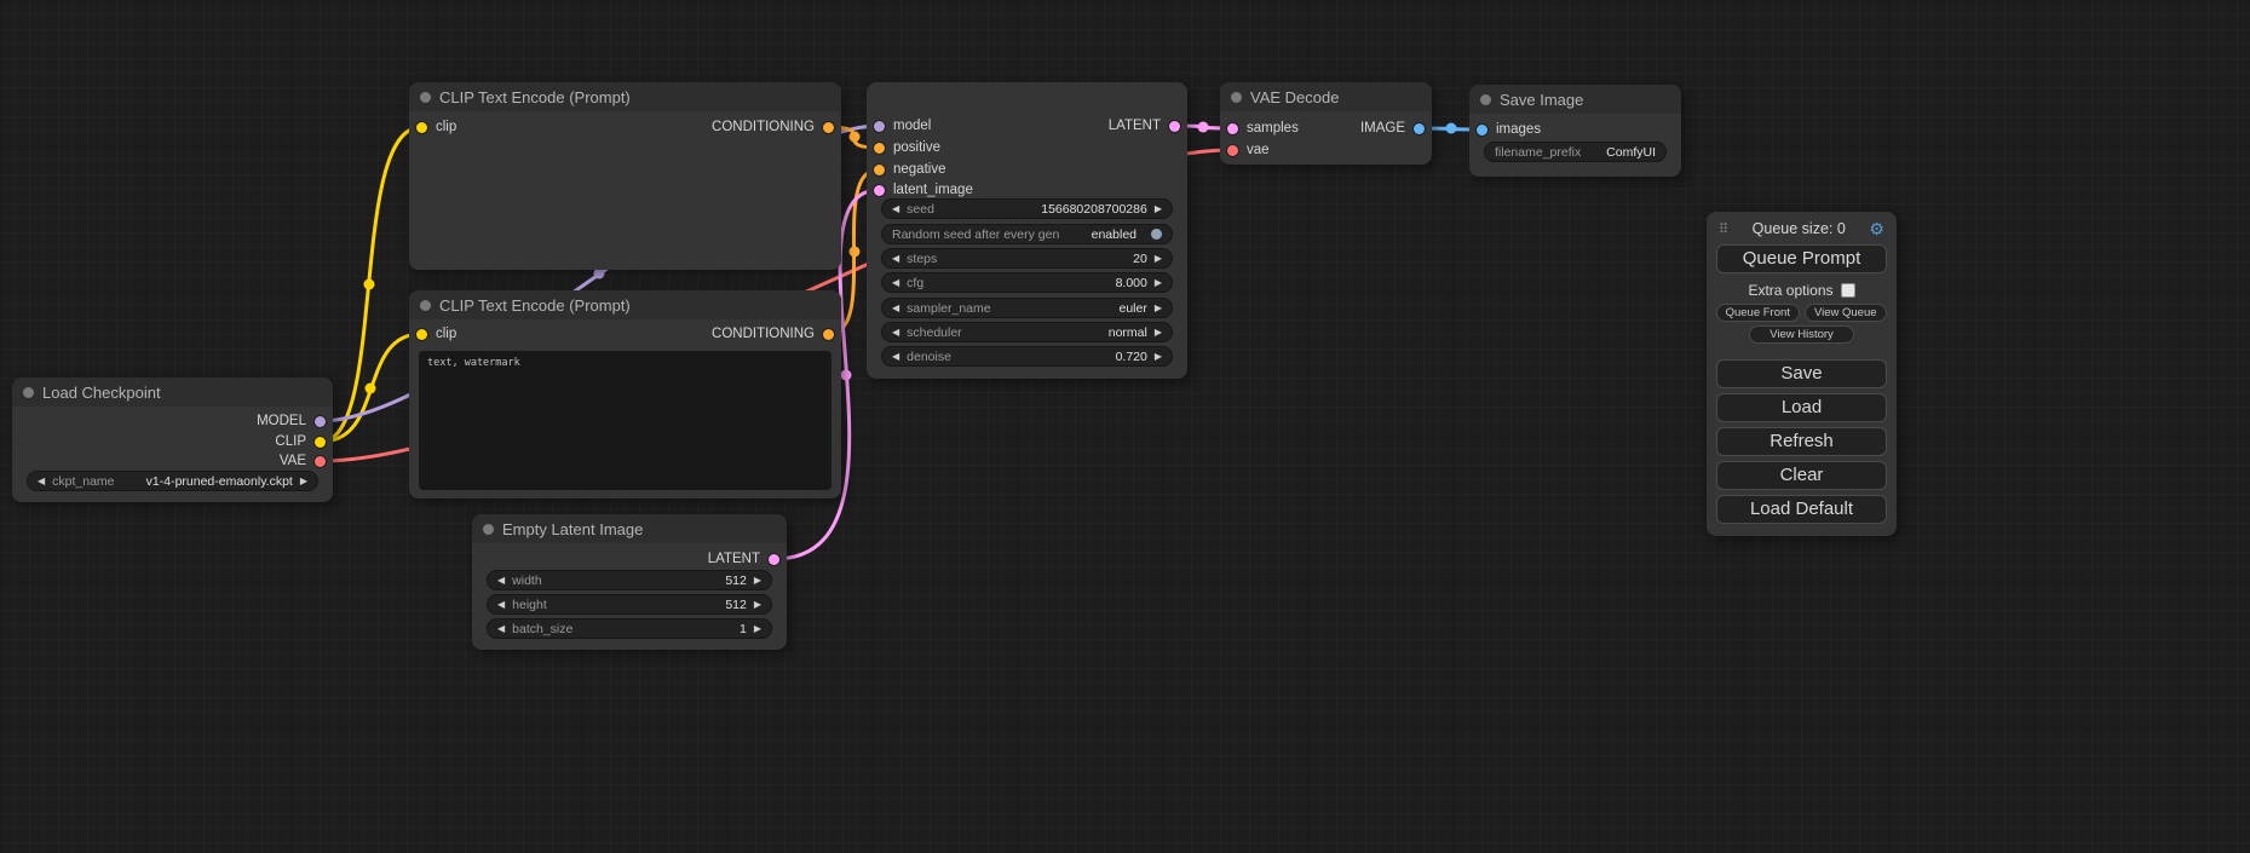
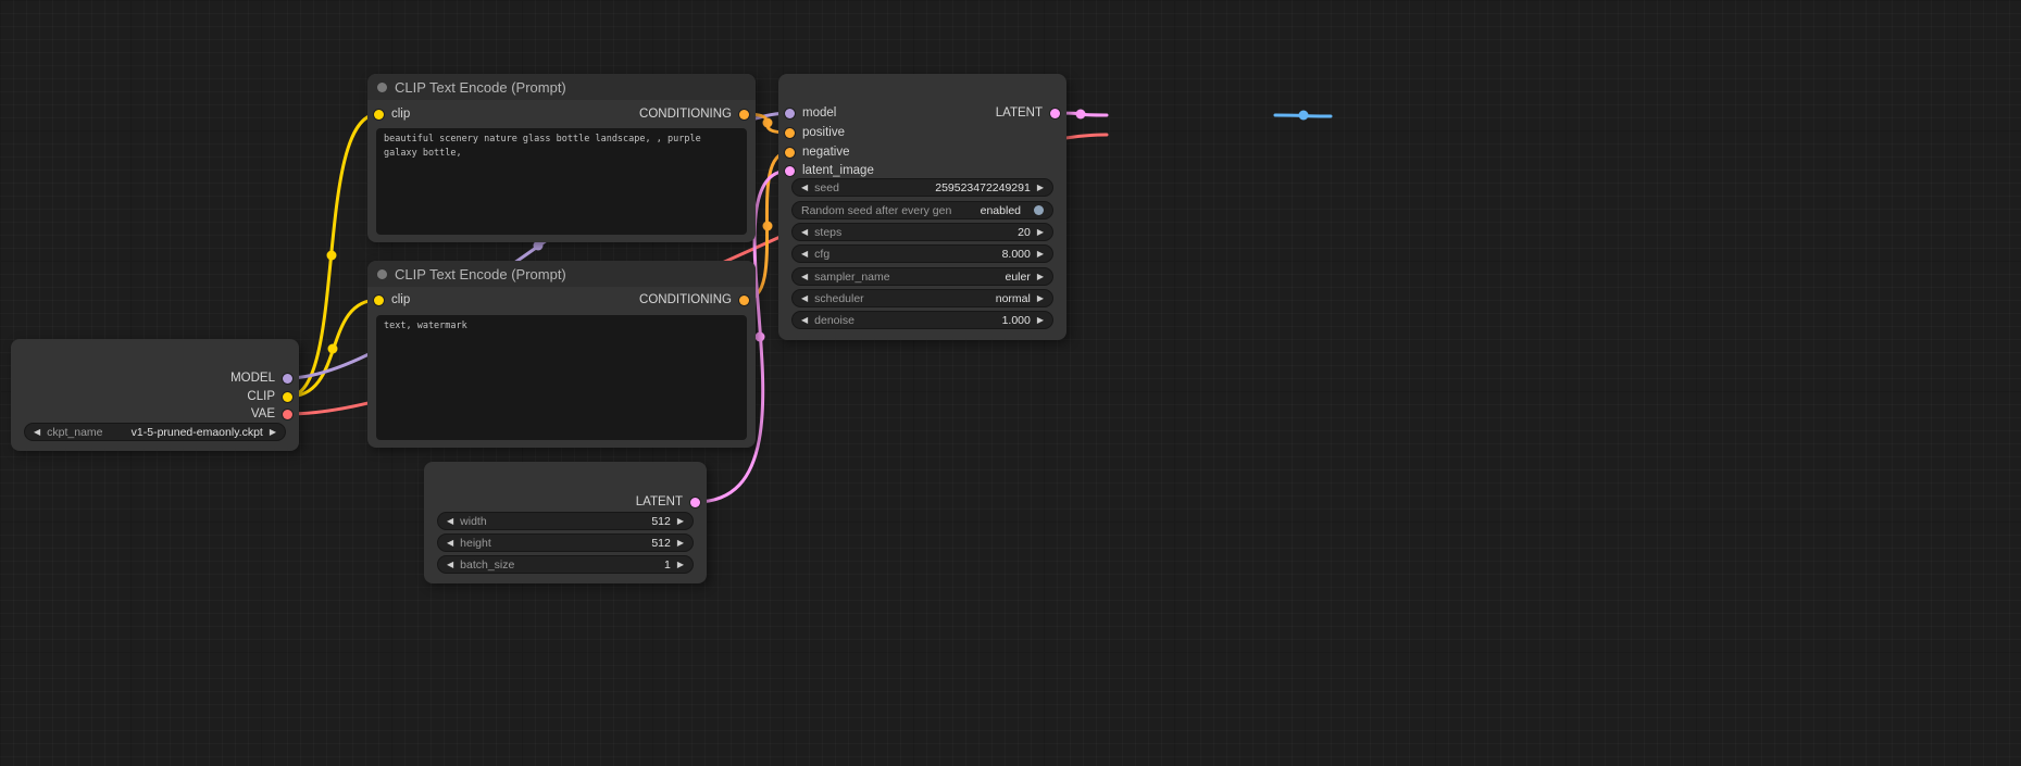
- Load Checkpoint
  MODEL
  CLIP
  VAE
  ◀
  ckpt_name
- v1-4-pruned-emaonly.ckpt
+ v1-5-pruned-emaonly.ckpt
  ▶
  CLIP Text Encode (Prompt)
  clip
  CONDITIONING
+ beautiful scenery nature glass bottle landscape, , purple galaxy bottle,
  CLIP Text Encode (Prompt)
  clip
  CONDITIONING
  text, watermark
  model
  positive
  negative
  latent_image
  LATENT
  ◀
  seed
- 156680208700286
+ 259523472249291
  ▶
  Random seed after every gen
  enabled
  ◀
  steps
  20
  ▶
  ◀
  cfg
  8.000
  ▶
  ◀
  sampler_name
  euler
  ▶
  ◀
  scheduler
  normal
  ▶
  ◀
  denoise
- 0.720
+ 1.000
  ▶
- VAE Decode
- samples
- vae
- IMAGE
- Save Image
- images
- filename_prefix
- ComfyUI
- Empty Latent Image
  LATENT
  ◀
  width
  512
  ▶
  ◀
  height
  512
  ▶
  ◀
  batch_size
  1
  ▶
- ⠿
- Queue size: 0
- ⚙
- Queue Prompt
- Extra options
- Queue Front
- View Queue
- View History
- Save
- Load
- Refresh
- Clear
- Load Default
